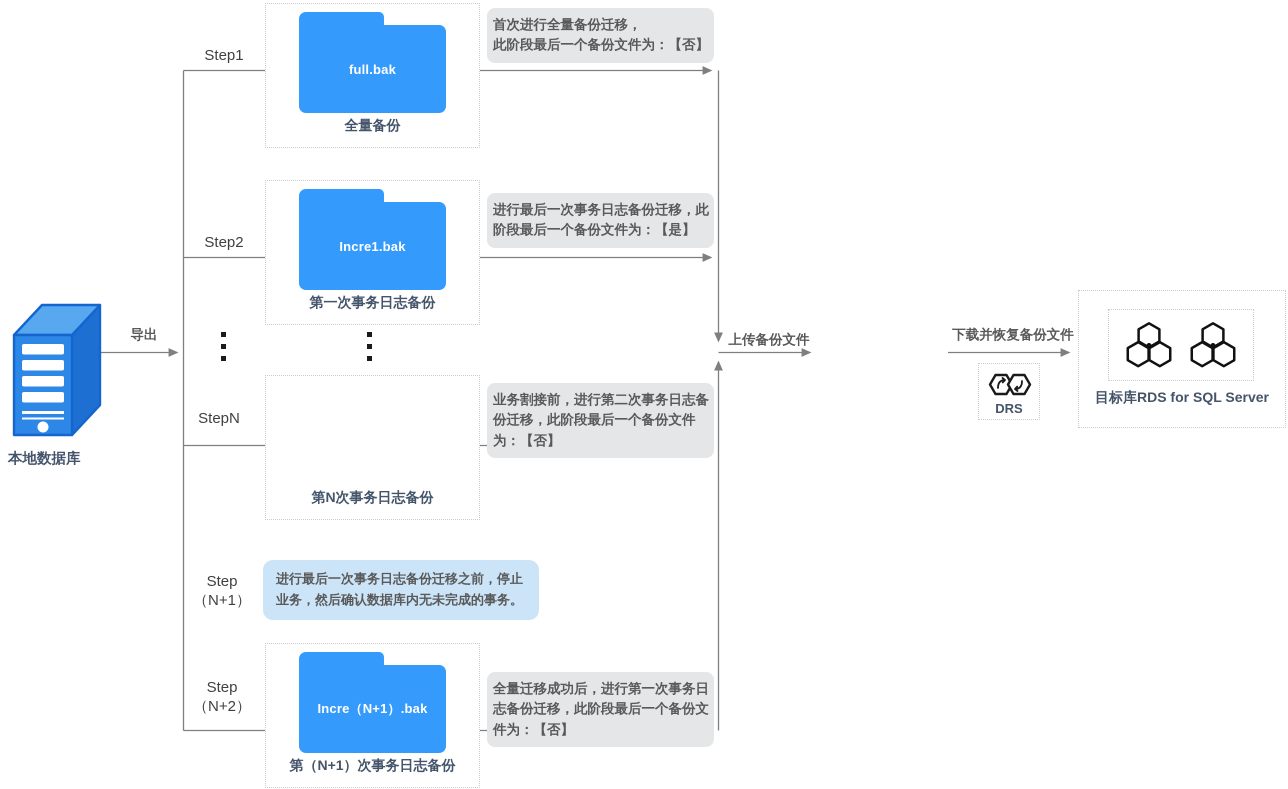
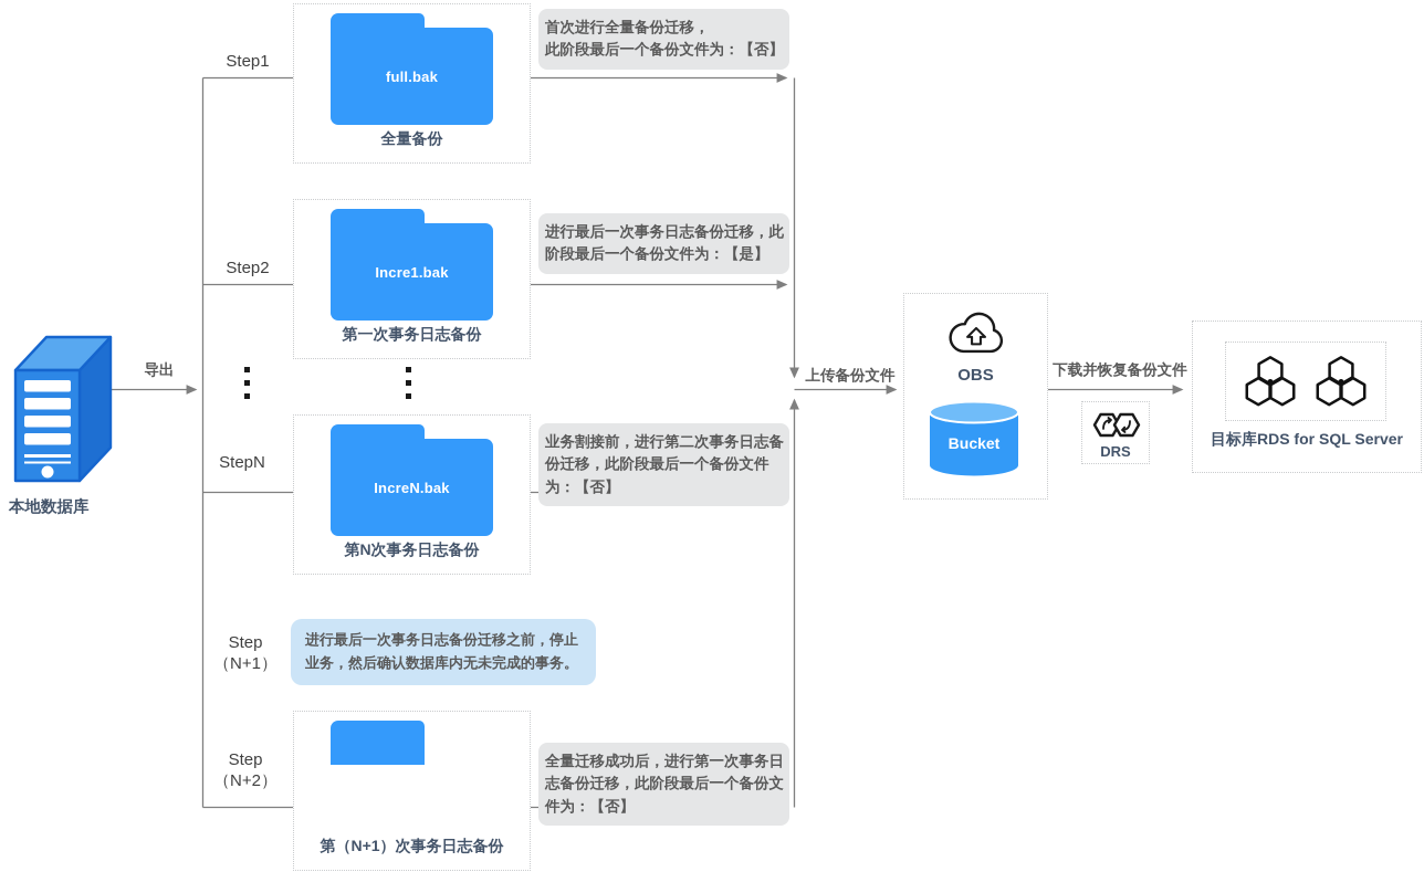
  本地数据库
  导出
  Step1
  Step2
  StepN
  Step
  （N+1）
  Step
  （N+2）
  full.bak
  全量备份
  首次进行全量备份迁移，
  此阶段最后一个备份文件为：【否】
  Incre1.bak
  第一次事务日志备份
  进行最后一次事务日志备份迁移，此阶段最后一个备份文件为：【是】
+ IncreN.bak
  第N次事务日志备份
  业务割接前，进行第二次事务日志备份迁移，此阶段最后一个备份文件为：【否】
  进行最后一次事务日志备份迁移之前，停止业务，然后确认数据库内无未完成的事务。
- Incre（N+1）.bak
  第（N+1）次事务日志备份
  全量迁移成功后，进行第一次事务日志备份迁移，此阶段最后一个备份文件为：【否】
  上传备份文件
  下载并恢复备份文件
+ OBS
+ Bucket
  DRS
  目标库RDS for SQL Server
